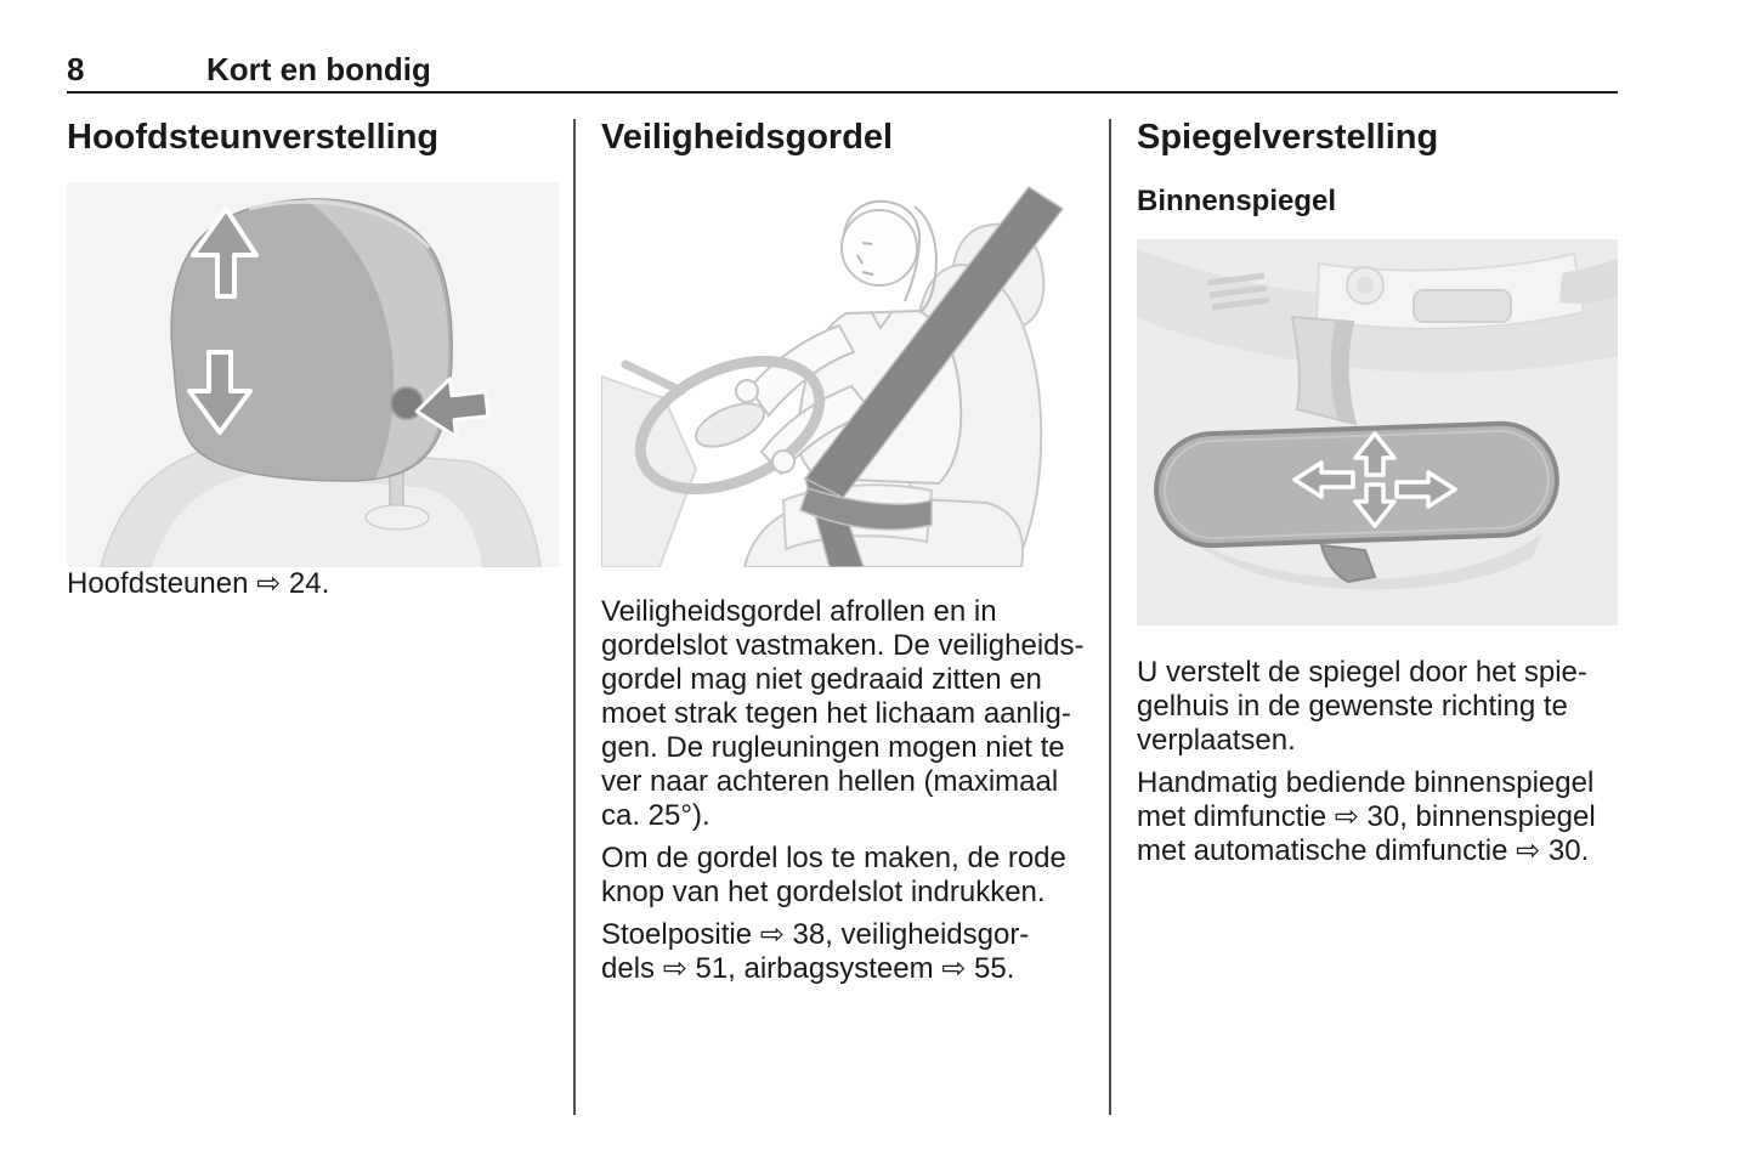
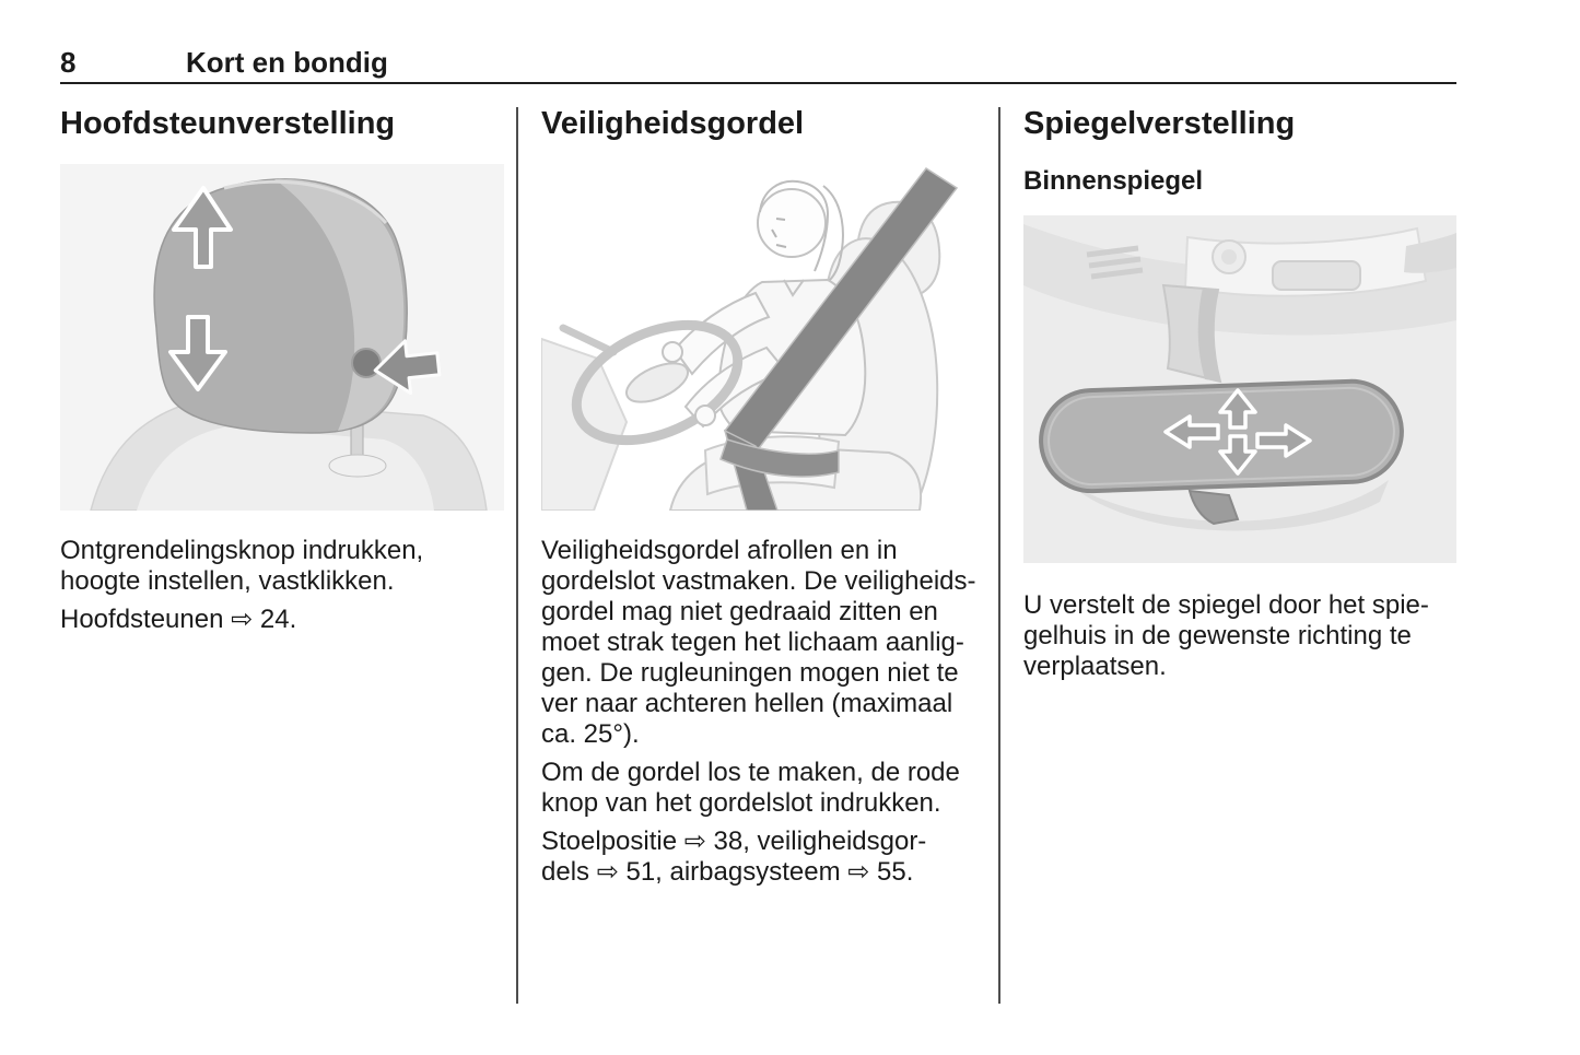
  8
  Kort en bondig
  Hoofdsteunverstelling
+ Ontgrendelingsknop indrukken,
+ hoogte instellen, vastklikken.
  Hoofdsteunen ⇨ 24.
  Veiligheidsgordel
  Veiligheidsgordel afrollen en in
  gordelslot vastmaken. De veiligheids-
  gordel mag niet gedraaid zitten en
  moet strak tegen het lichaam aanlig-
  gen. De rugleuningen mogen niet te
  ver naar achteren hellen (maximaal
  ca. 25°).
  Om de gordel los te maken, de rode
  knop van het gordelslot indrukken.
  Stoelpositie ⇨ 38, veiligheidsgor-
  dels ⇨ 51, airbagsysteem ⇨ 55.
  Spiegelverstelling
  Binnenspiegel
  U verstelt de spiegel door het spie-
  gelhuis in de gewenste richting te
  verplaatsen.
- Handmatig bediende binnenspiegel
- met dimfunctie ⇨ 30, binnenspiegel
- met automatische dimfunctie ⇨ 30.
